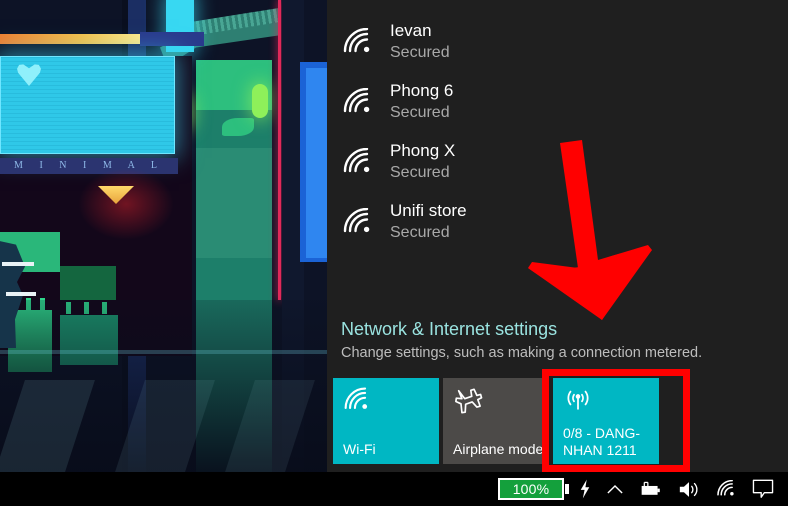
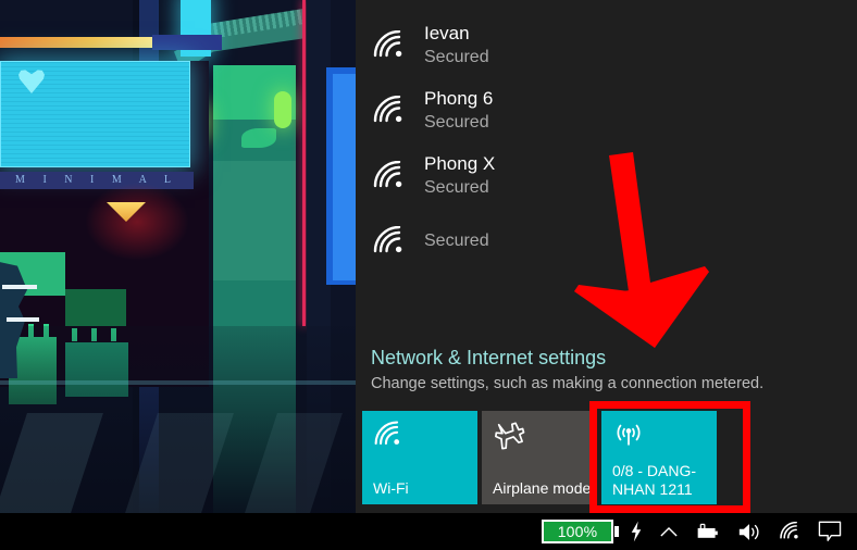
  M I N I M A L
  Ievan
  Secured
  Phong 6
  Secured
  Phong X
  Secured
- Unifi store
  Secured
  Network & Internet settings
  Change settings, such as making a connection metered.
  Wi-Fi
  Airplane mode
  0/8 - DANG-NHAN 1211
  100%
